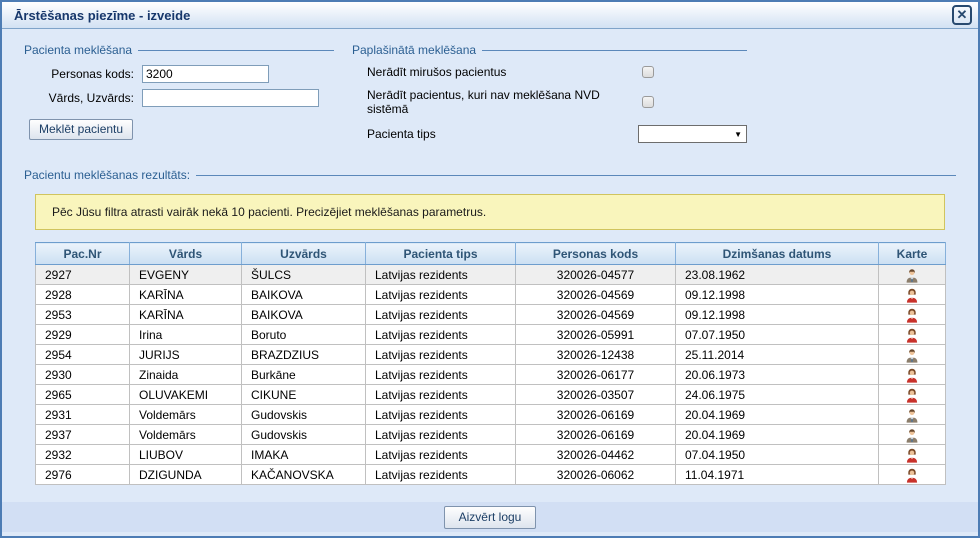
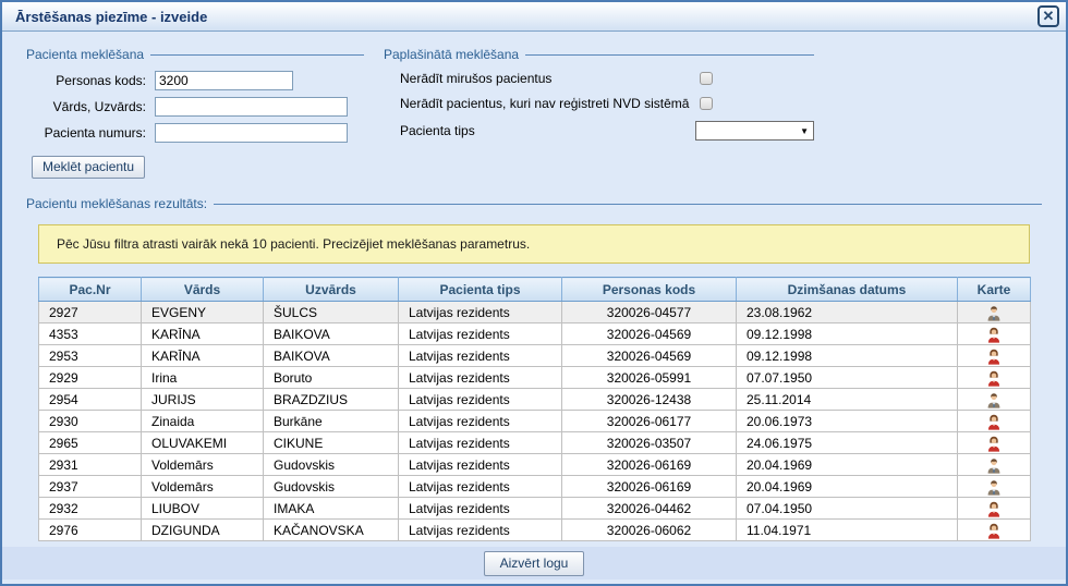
  Ārstēšanas piezīme - izveide
  ✕
  Pacienta meklēšana
  Personas kods:
  3200
  Vārds, Uzvārds:
+ Pacienta numurs:
  Meklēt pacientu
  Paplašinātā meklēšana
  Nerādīt mirušos pacientus
- Nerādīt pacientus, kuri nav meklēšana NVD sistēmā
+ Nerādīt pacientus, kuri nav reģistreti NVD sistēmā
  Pacienta tips
  ▼
  Pacientu meklēšanas rezultāts:
  Pēc Jūsu filtra atrasti vairāk nekā 10 pacienti. Precizējiet meklēšanas parametrus.
  Pac.Nr	Vārds	Uzvārds	Pacienta tips	Personas kods	Dzimšanas datums	Karte
  2927	EVGENY	ŠULCS	Latvijas rezidents	320026-04577	23.08.1962
- 2928	KARĪNA	BAIKOVA	Latvijas rezidents	320026-04569	09.12.1998
+ 4353	KARĪNA	BAIKOVA	Latvijas rezidents	320026-04569	09.12.1998
  2953	KARĪNA	BAIKOVA	Latvijas rezidents	320026-04569	09.12.1998
  2929	Irina	Boruto	Latvijas rezidents	320026-05991	07.07.1950
  2954	JURIJS	BRAZDZIUS	Latvijas rezidents	320026-12438	25.11.2014
  2930	Zinaida	Burkāne	Latvijas rezidents	320026-06177	20.06.1973
  2965	OLUVAKEMI	CIKUNE	Latvijas rezidents	320026-03507	24.06.1975
  2931	Voldemārs	Gudovskis	Latvijas rezidents	320026-06169	20.04.1969
  2937	Voldemārs	Gudovskis	Latvijas rezidents	320026-06169	20.04.1969
  2932	LIUBOV	IMAKA	Latvijas rezidents	320026-04462	07.04.1950
  2976	DZIGUNDA	KAČANOVSKA	Latvijas rezidents	320026-06062	11.04.1971
  Aizvērt logu
